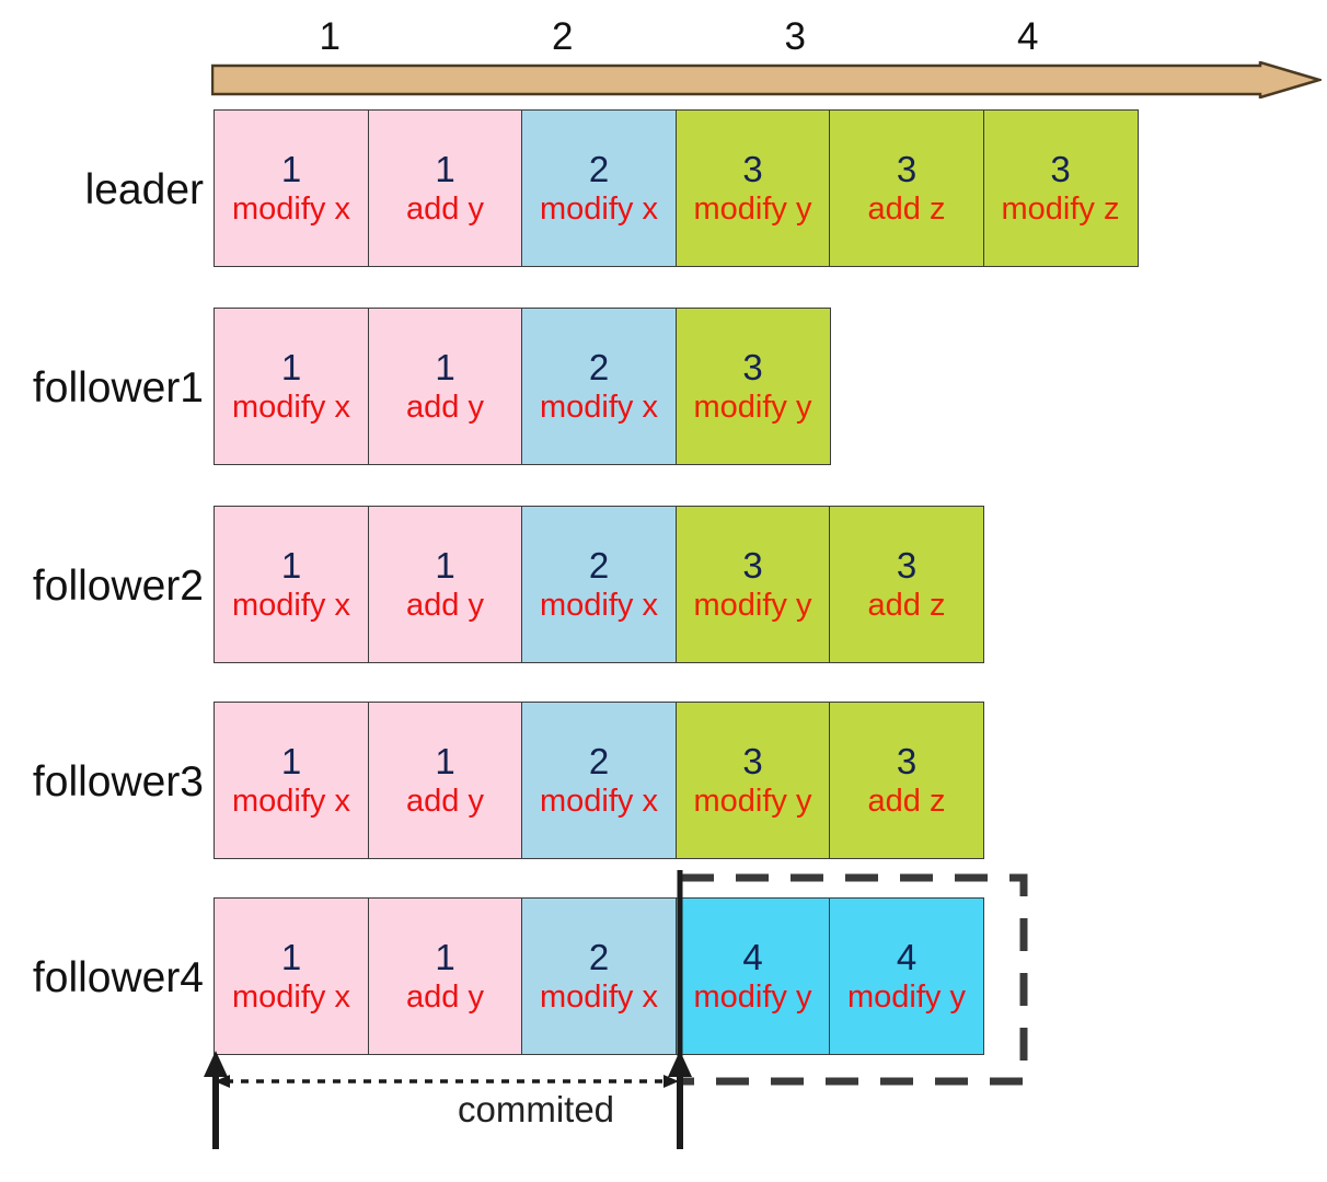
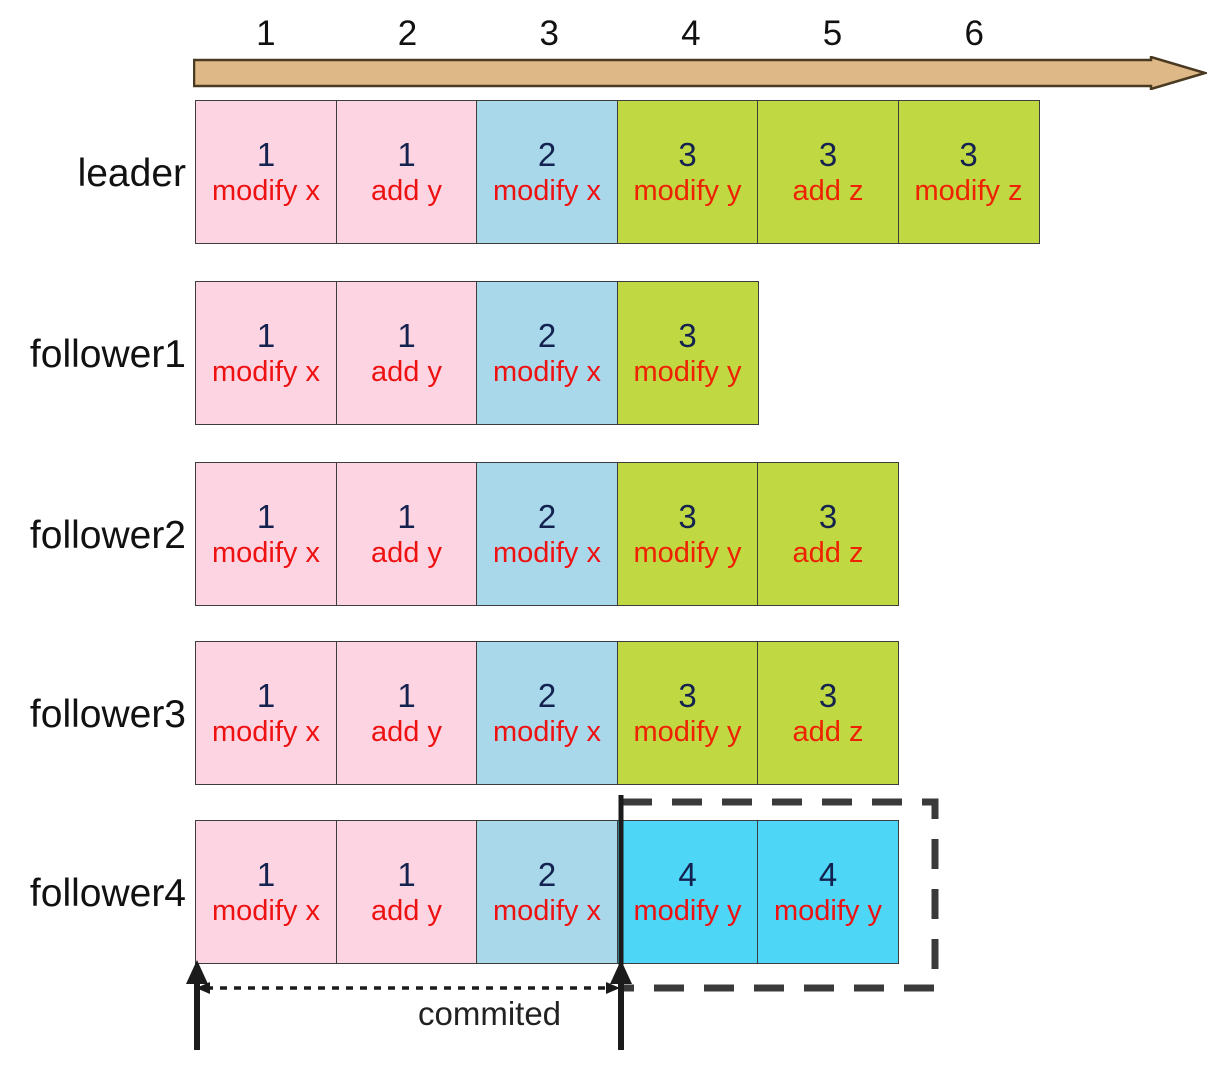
  1
  2
  3
  4
+ 5
+ 6
  leader
  1
  modify x
  1
  add y
  2
  modify x
  3
  modify y
  3
  add z
  3
  modify z
  follower1
  1
  modify x
  1
  add y
  2
  modify x
  3
  modify y
  follower2
  1
  modify x
  1
  add y
  2
  modify x
  3
  modify y
  3
  add z
  follower3
  1
  modify x
  1
  add y
  2
  modify x
  3
  modify y
  3
  add z
  follower4
  1
  modify x
  1
  add y
  2
  modify x
  4
  modify y
  4
  modify y
  commited
